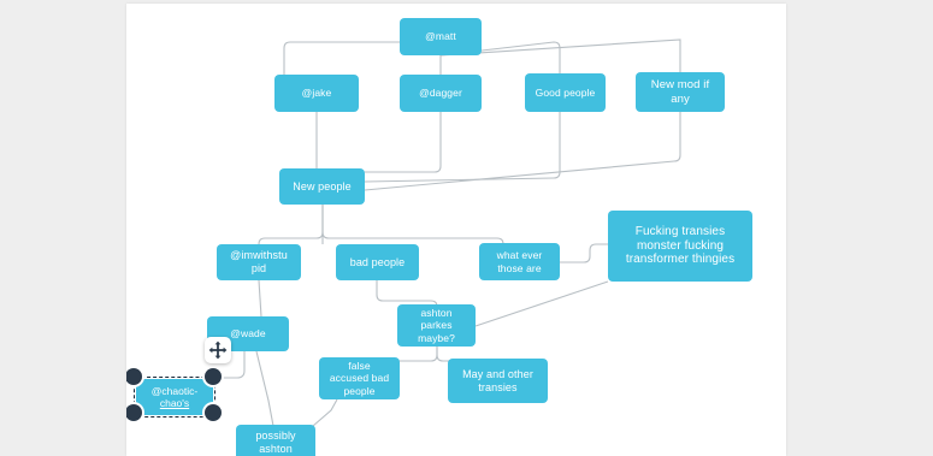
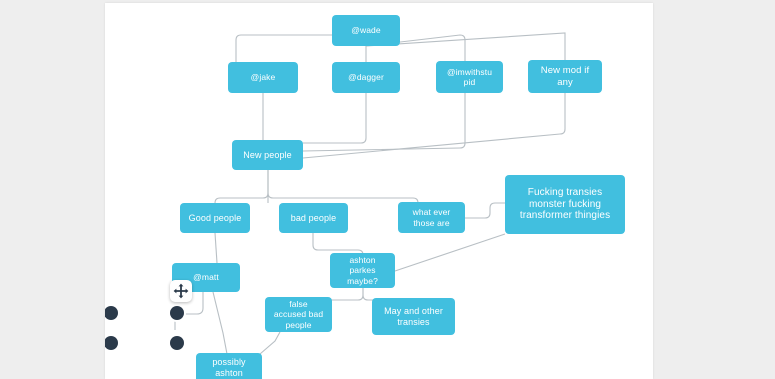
- @matt
+ @wade
  @jake
  @dagger
- Good people
+ @imwithstu pid
  New mod if
  any
  New people
- @imwithstu pid
+ Good people
  bad people
  what ever
  those are
  Fucking transies
  monster fucking
  transformer thingies
- @wade
+ @matt
  ashton
  parkes
  maybe?
  false
  accused bad
  people
  May and other
  transies
  possibly
  ashton
- @chaotic-
- chao's
